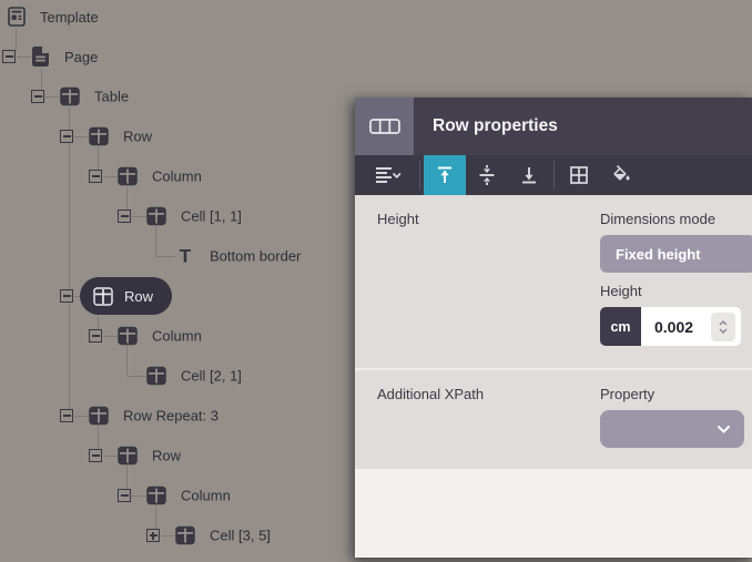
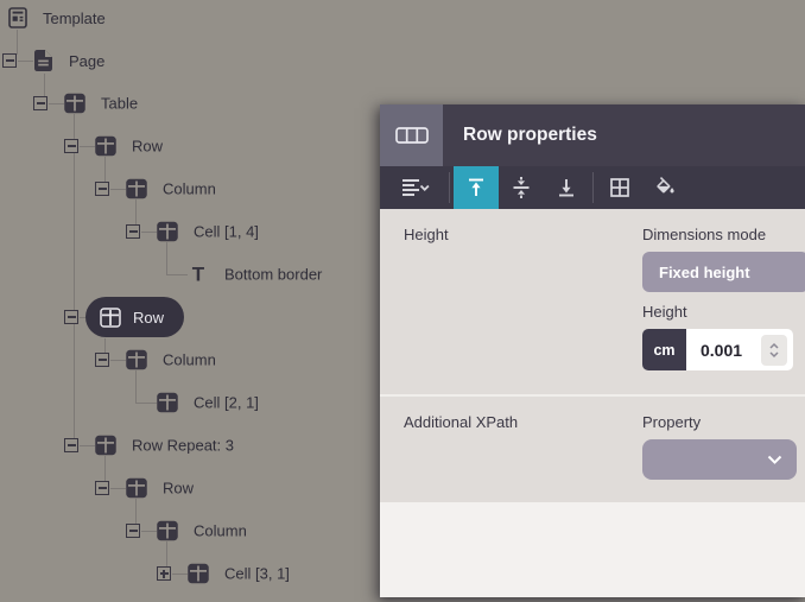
  Template
  Page
  Table
  Row
  Column
- Cell [1, 1]
+ Cell [1, 4]
  T
  Bottom border
  Row
  Column
  Cell [2, 1]
  Row Repeat: 3
  Row
  Column
- Cell [3, 5]
+ Cell [3, 1]
  Row properties
  Height
  Dimensions mode
  Fixed height
  Height
  cm
- 0.002
+ 0.001
  Additional XPath
  Property
